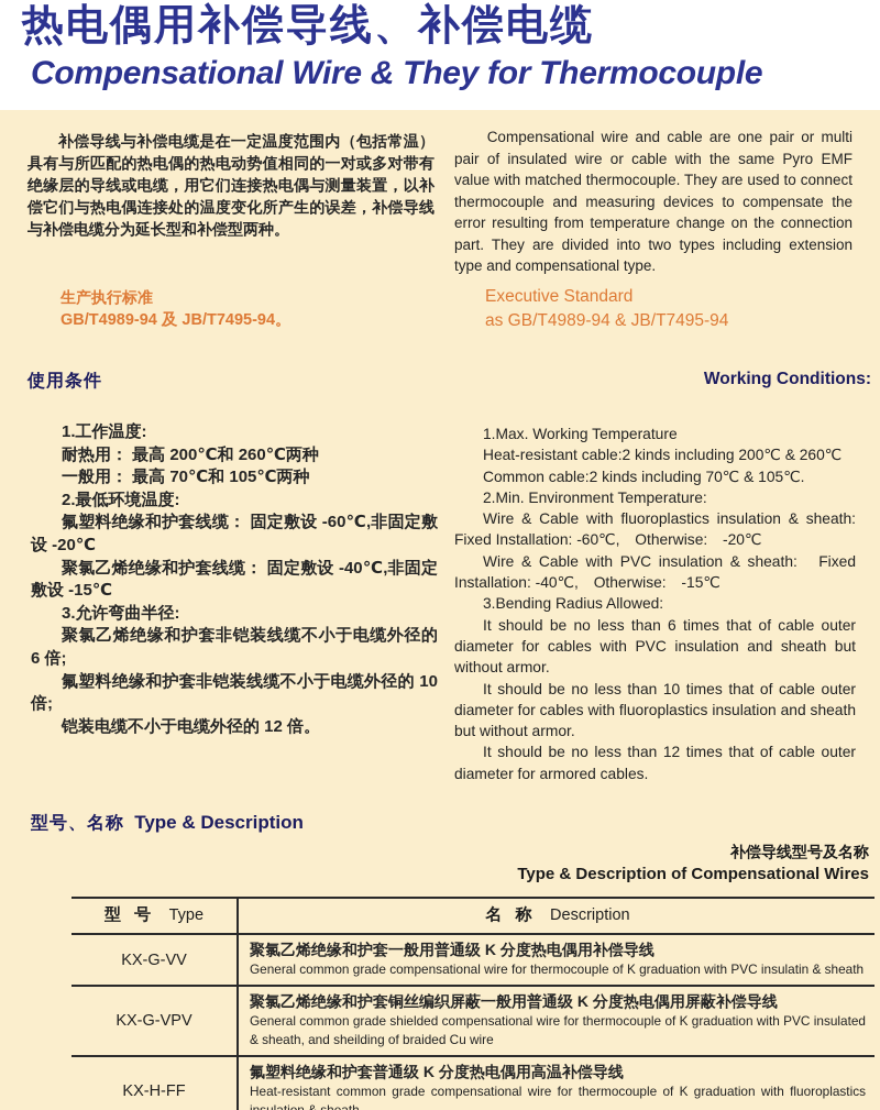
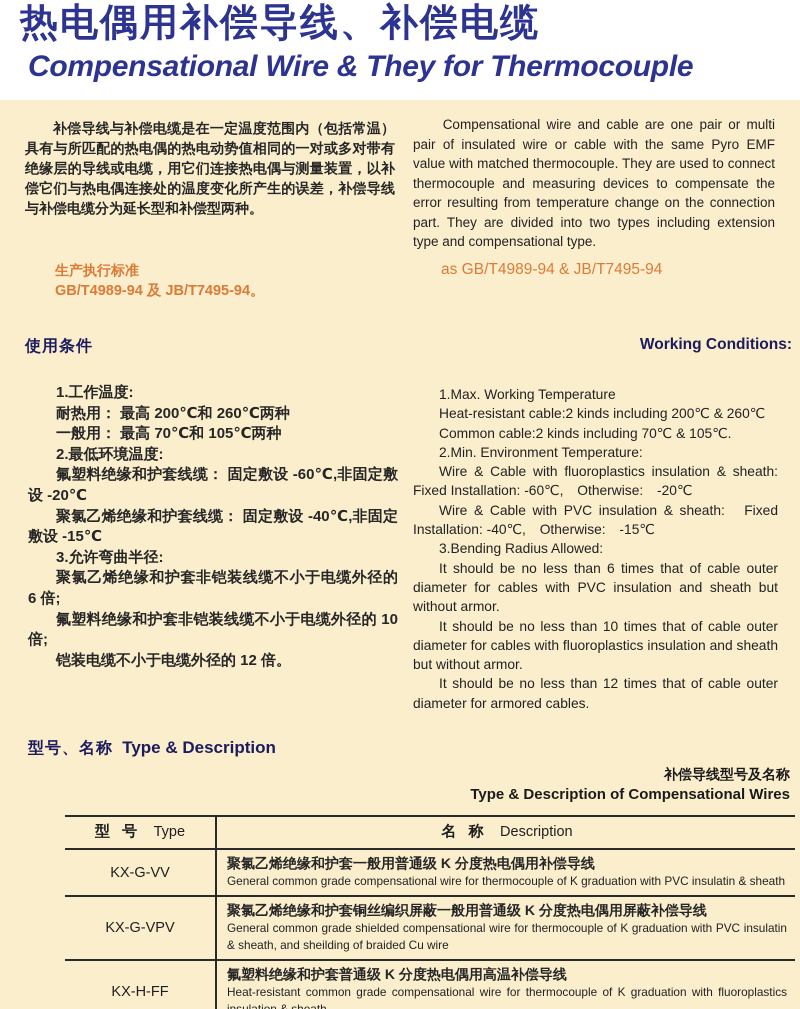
  热电偶用补偿导线、补偿电缆
  Compensational Wire & They for Thermocouple
  补偿导线与补偿电缆是在一定温度范围内（包括常温）具有与所匹配的热电偶的热电动势值相同的一对或多对带有绝缘层的导线或电缆，用它们连接热电偶与测量装置，以补偿它们与热电偶连接处的温度变化所产生的误差，补偿导线与补偿电缆分为延长型和补偿型两种。
  Compensational wire and cable are one pair or multi pair of insulated wire or cable with the same Pyro EMF value with matched thermocouple. They are used to connect thermocouple and measuring devices to compensate the error resulting from temperature change on the connection part. They are divided into two types including extension type and compensational type.
  生产执行标准
  GB/T4989-94 及 JB/T7495-94。
- Executive Standard
  as GB/T4989-94 & JB/T7495-94
  使用条件
  Working Conditions:
  1.工作温度:
  耐热用： 最高 200℃和 260℃两种
  一般用： 最高 70℃和 105℃两种
  2.最低环境温度:
  氟塑料绝缘和护套线缆： 固定敷设 -60℃,非固定敷设 -20℃
  聚氯乙烯绝缘和护套线缆： 固定敷设 -40℃,非固定敷设 -15℃
  3.允许弯曲半径:
  聚氯乙烯绝缘和护套非铠装线缆不小于电缆外径的 6 倍;
  氟塑料绝缘和护套非铠装线缆不小于电缆外径的 10 倍;
  铠装电缆不小于电缆外径的 12 倍。
  1.Max. Working Temperature
  Heat-resistant cable:2 kinds including 200℃ & 260℃
  Common cable:2 kinds including 70℃ & 105℃.
  2.Min. Environment Temperature:
  Wire & Cable with fluoroplastics insulation & sheath: Fixed Installation: -60℃, Otherwise: -20℃
  Wire & Cable with PVC insulation & sheath: Fixed Installation: -40℃, Otherwise: -15℃
  3.Bending Radius Allowed:
  It should be no less than 6 times that of cable outer diameter for cables with PVC insulation and sheath but without armor.
  It should be no less than 10 times that of cable outer diameter for cables with fluoroplastics insulation and sheath but without armor.
  It should be no less than 12 times that of cable outer diameter for armored cables.
  型号、名称 Type & Description
  补偿导线型号及名称
  Type & Description of Compensational Wires
  型 号 Type	名 称 Description
  KX-G-VV	聚氯乙烯绝缘和护套一般用普通级 K 分度热电偶用补偿导线 General common grade compensational wire for thermocouple of K graduation with PVC insulatin & sheath
- KX-G-VPV	聚氯乙烯绝缘和护套铜丝编织屏蔽一般用普通级 K 分度热电偶用屏蔽补偿导线 General common grade shielded compensational wire for thermocouple of K graduation with PVC insulated & sheath, and sheilding of braided Cu wire
+ KX-G-VPV	聚氯乙烯绝缘和护套铜丝编织屏蔽一般用普通级 K 分度热电偶用屏蔽补偿导线 General common grade shielded compensational wire for thermocouple of K graduation with PVC insulatin & sheath, and sheilding of braided Cu wire
  KX-H-FF	氟塑料绝缘和护套普通级 K 分度热电偶用高温补偿导线 Heat-resistant common grade compensational wire for thermocouple of K graduation with fluoroplastics
